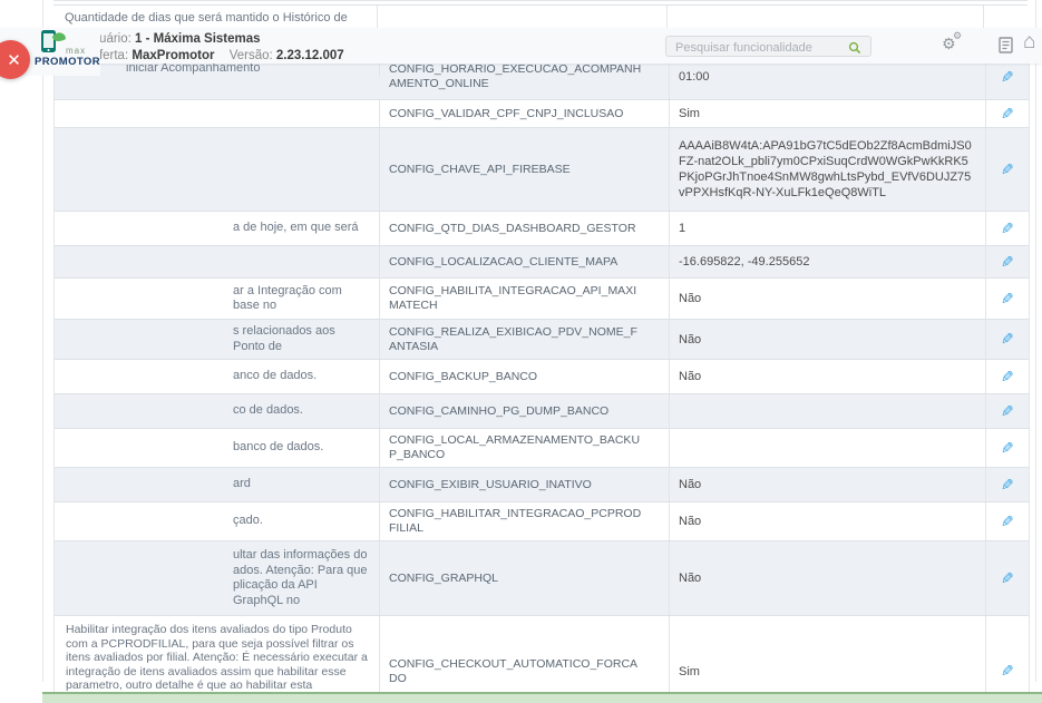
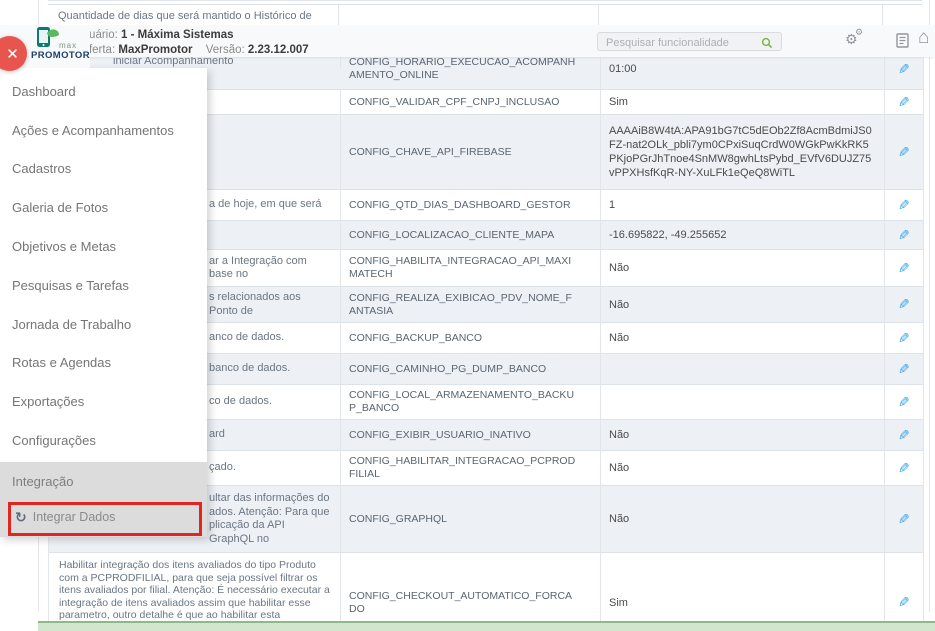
  Quantidade de dias que será mantido o Histórico de
  iniciar Acompanhamento
  CONFIG_HORARIO_EXECUCAO_ACOMPANHAMENTO_ONLINE
  01:00
  CONFIG_VALIDAR_CPF_CNPJ_INCLUSAO
  Sim
  CONFIG_CHAVE_API_FIREBASE
  AAAAiB8W4tA:APA91bG7tC5dEOb2Zf8AcmBdmiJS0FZ-nat2OLk_pbli7ym0CPxiSuqCrdW0WGkPwKkRK5PKjoPGrJhTnoe4SnMW8gwhLtsPybd_EVfV6DUJZ75vPPXHsfKqR-NY-XuLFk1eQeQ8WiTL
  a de hoje, em que será
  CONFIG_QTD_DIAS_DASHBOARD_GESTOR
  1
  CONFIG_LOCALIZACAO_CLIENTE_MAPA
  -16.695822, -49.255652
  ar a Integração com base no
  CONFIG_HABILITA_INTEGRACAO_API_MAXIMATECH
  Não
  s relacionados aos Ponto de
  CONFIG_REALIZA_EXIBICAO_PDV_NOME_FANTASIA
  Não
  anco de dados.
  CONFIG_BACKUP_BANCO
  Não
- co de dados.
+ banco de dados.
  CONFIG_CAMINHO_PG_DUMP_BANCO
- banco de dados.
+ co de dados.
  CONFIG_LOCAL_ARMAZENAMENTO_BACKUP_BANCO
  ard
  CONFIG_EXIBIR_USUARIO_INATIVO
  Não
  çado.
  CONFIG_HABILITAR_INTEGRACAO_PCPRODFILIAL
  Não
  ultar das informações do
  ados. Atenção: Para que
  plicação da API GraphQL no
  CONFIG_GRAPHQL
  Não
  Habilitar integração dos itens avaliados do tipo Produto com a PCPRODFILIAL, para que seja possível filtrar os itens avaliados por filial. Atenção: É necessário executar a integração de itens avaliados assim que habilitar esse parametro, outro detalhe é que ao habilitar esta
  CONFIG_CHECKOUT_AUTOMATICO_FORCADO
  Sim
  uário: 1 - Máxima Sistemas
  ferta: MaxPromotor Versão: 2.23.12.007
  Pesquisar funcionalidade
  ⚙
  ⚙
  ⌂
  max
  PROMOTOR
  ✕
+ Dashboard
+ Ações e Acompanhamentos
+ Cadastros
+ Galeria de Fotos
+ Objetivos e Metas
+ Pesquisas e Tarefas
+ Jornada de Trabalho
+ Rotas e Agendas
+ Exportações
+ Configurações
+ Integração
+ ↻
+ Integrar Dados
